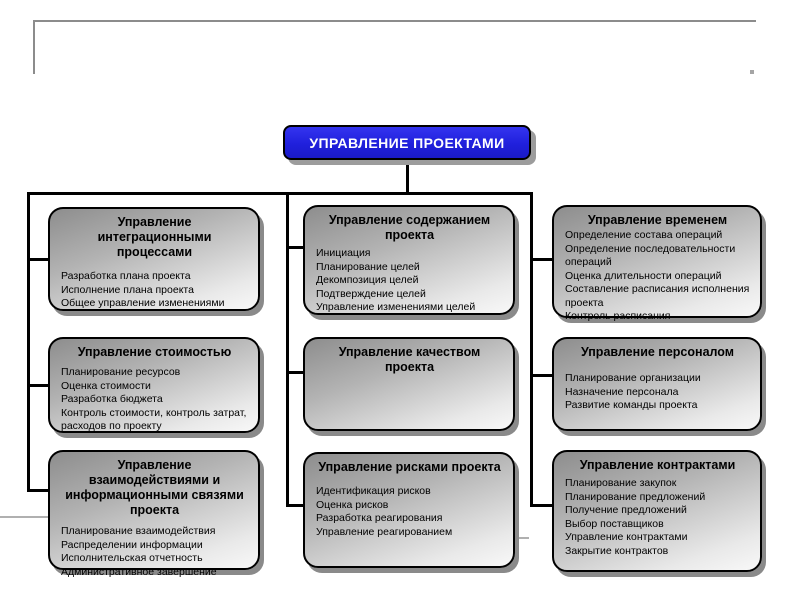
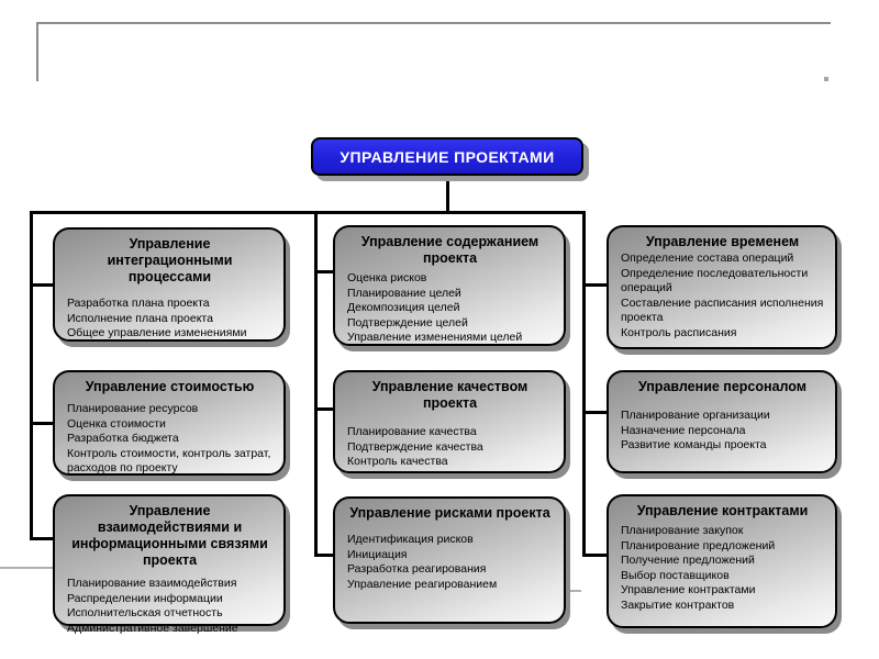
  УПРАВЛЕНИЕ ПРОЕКТАМИ
  Управление интеграционными процессами
  Разработка плана проекта
  Исполнение плана проекта
  Общее управление изменениями
  Управление содержанием проекта
- Инициация
+ Оценка рисков
  Планирование целей
  Декомпозиция целей
  Подтверждение целей
  Управление изменениями целей
  Управление временем
  Определение состава операций
  Определение последовательности операций
- Оценка длительности операций
  Составление расписания исполнения проекта
  Контроль расписания
  Управление стоимостью
  Планирование ресурсов
  Оценка стоимости
  Разработка бюджета
  Контроль стоимости, контроль затрат, расходов по проекту
  Управление качеством проекта
+ Планирование качества
+ Подтверждение качества
+ Контроль качества
  Управление персоналом
  Планирование организации
  Назначение персонала
  Развитие команды проекта
  Управление взаимодействиями и информационными связями проекта
  Планирование взаимодействия
  Распределении информации
  Исполнительская отчетность
  Административное завершение
  Управление рисками проекта
  Идентификация рисков
- Оценка рисков
+ Инициация
  Разработка реагирования
  Управление реагированием
  Управление контрактами
  Планирование закупок
  Планирование предложений
  Получение предложений
  Выбор поставщиков
  Управление контрактами
  Закрытие контрактов
